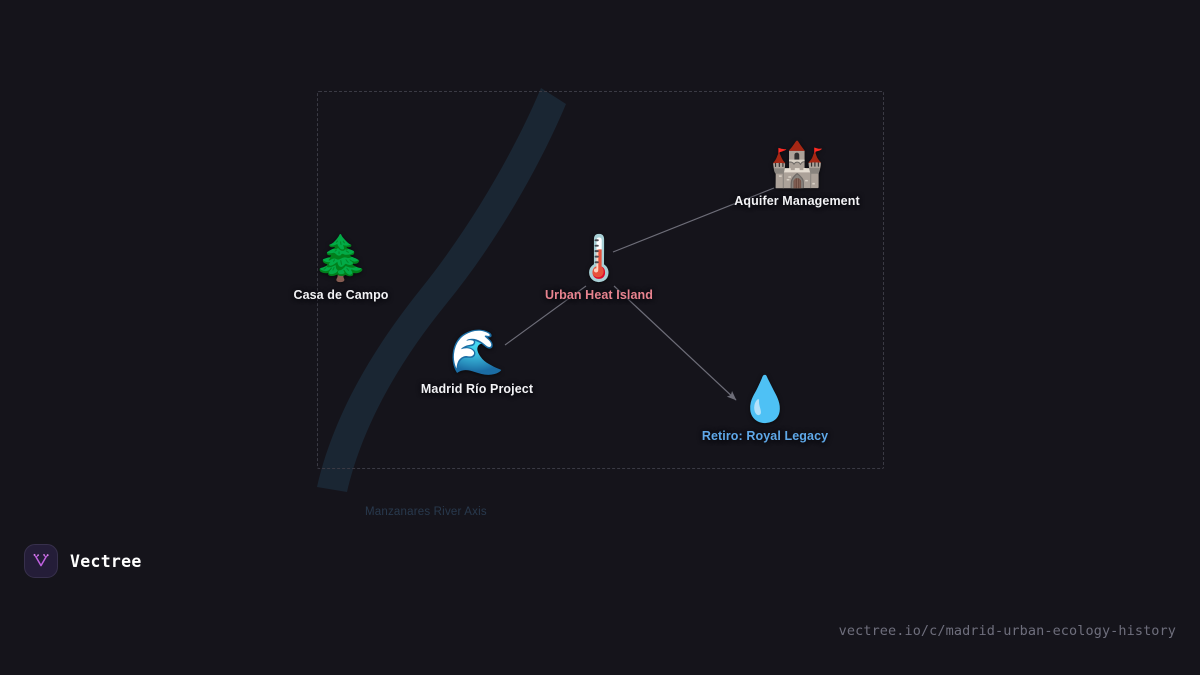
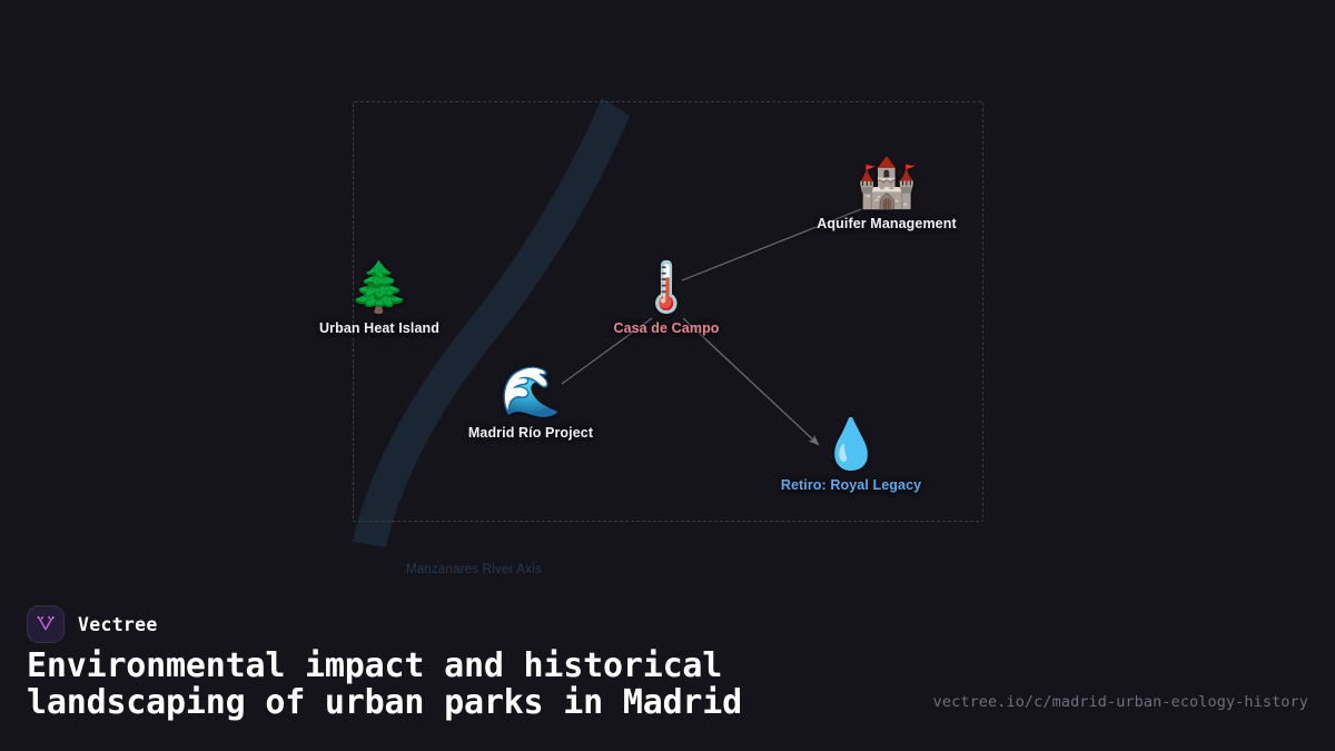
  Manzanares River Axis
  🌲
- Casa de Campo
+ Urban Heat Island
  🌊
  Madrid Río Project
  🌡️
- Urban Heat Island
+ Casa de Campo
  🏰
  Aquifer Management
  💧
  Retiro: Royal Legacy
  Vectree
+ Environmental impact and historical
+ landscaping of urban parks in Madrid
  vectree.io/c/madrid-urban-ecology-history
